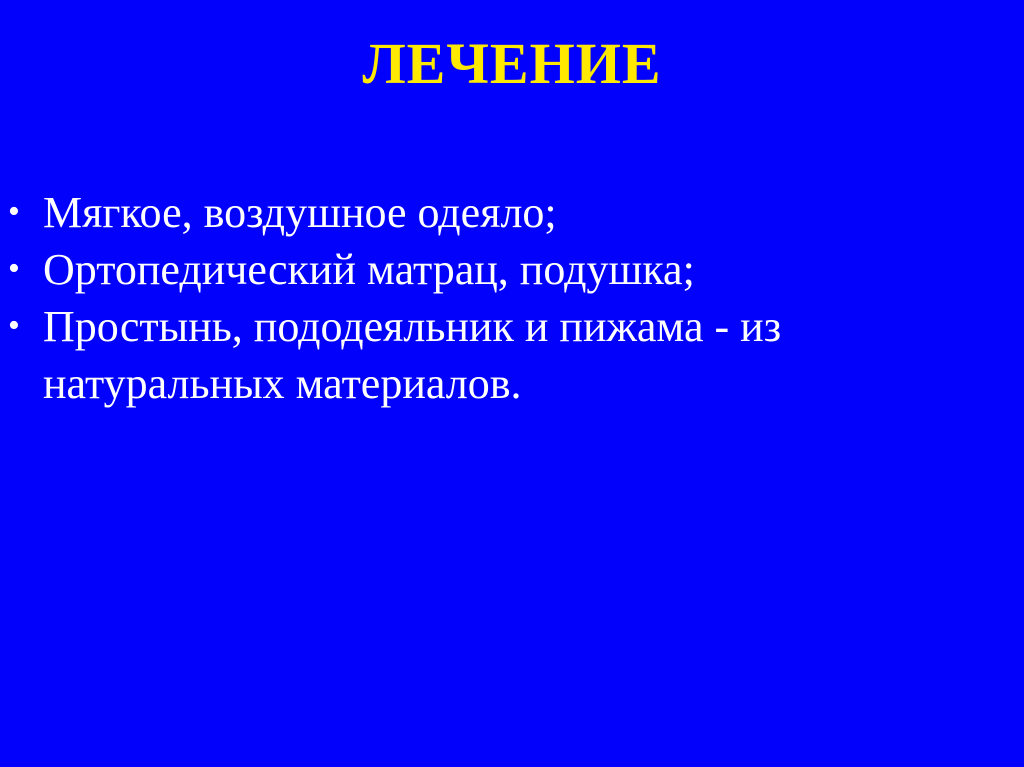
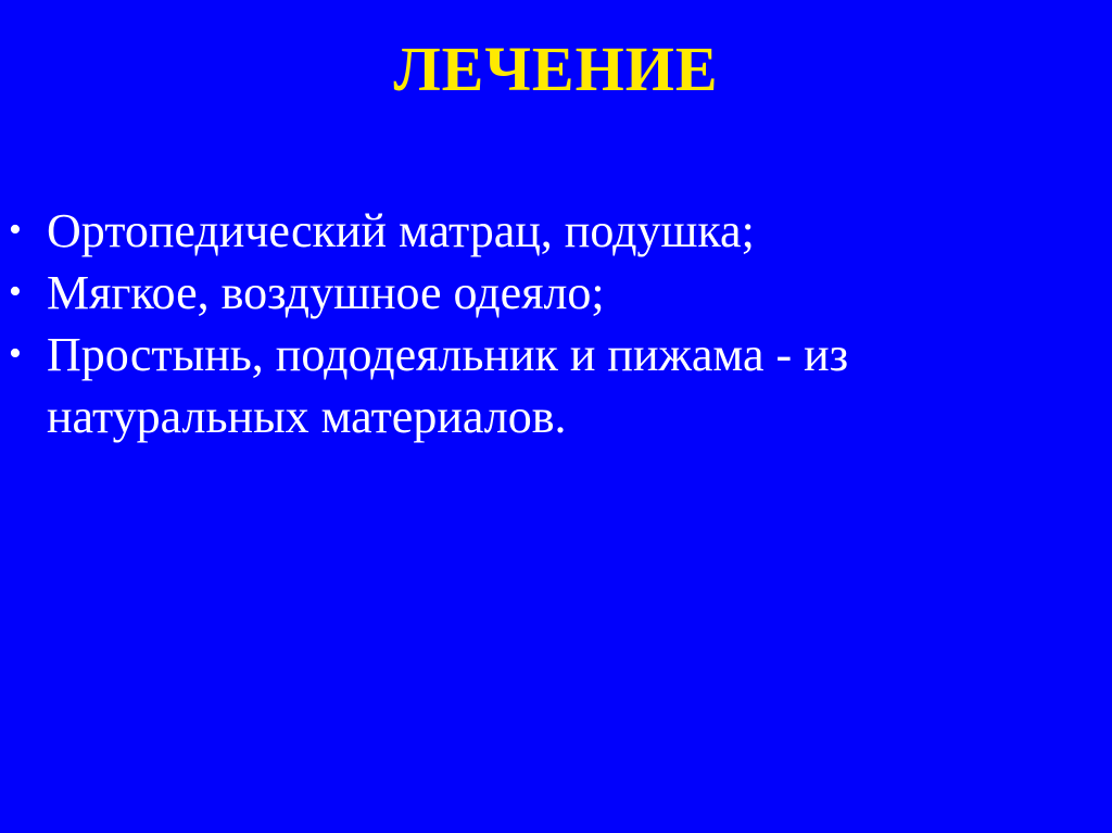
  ЛЕЧЕНИЕ
  •
- Мягкое, воздушное одеяло;
+ Ортопедический матрац, подушка;
  •
- Ортопедический матрац, подушка;
+ Мягкое, воздушное одеяло;
  •
  Простынь, пододеяльник и пижама - из натуральных материалов.
